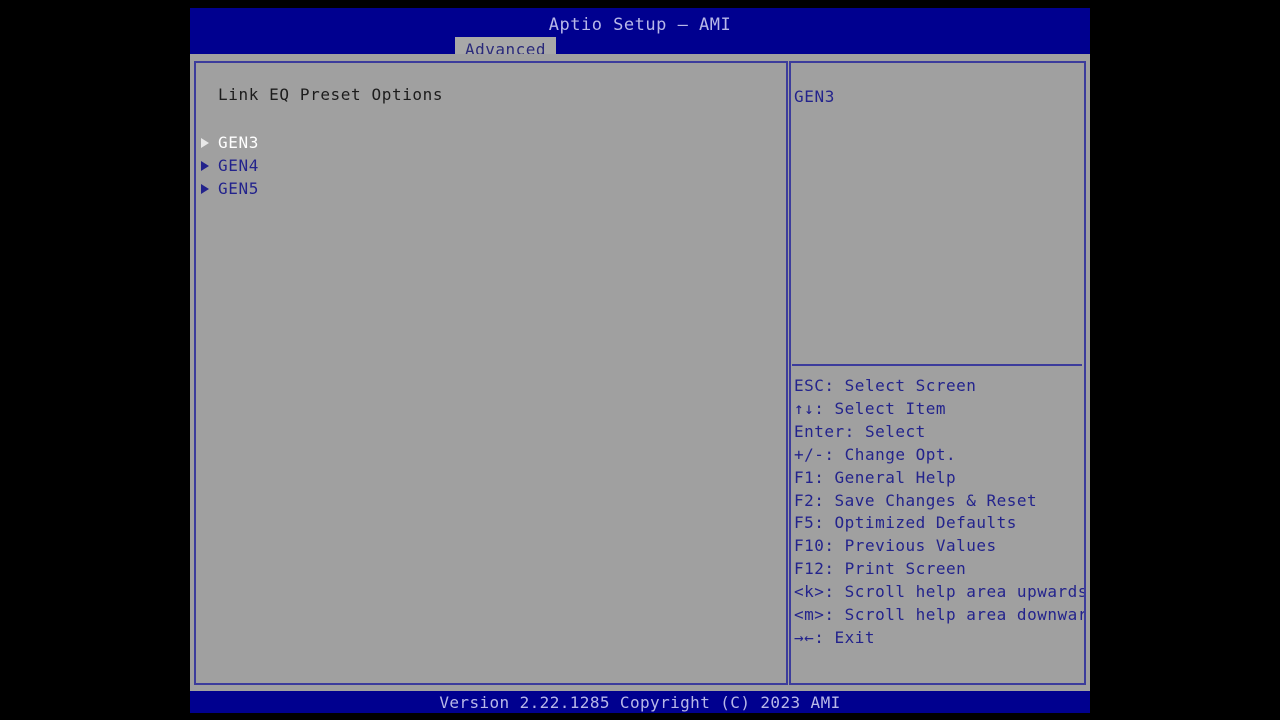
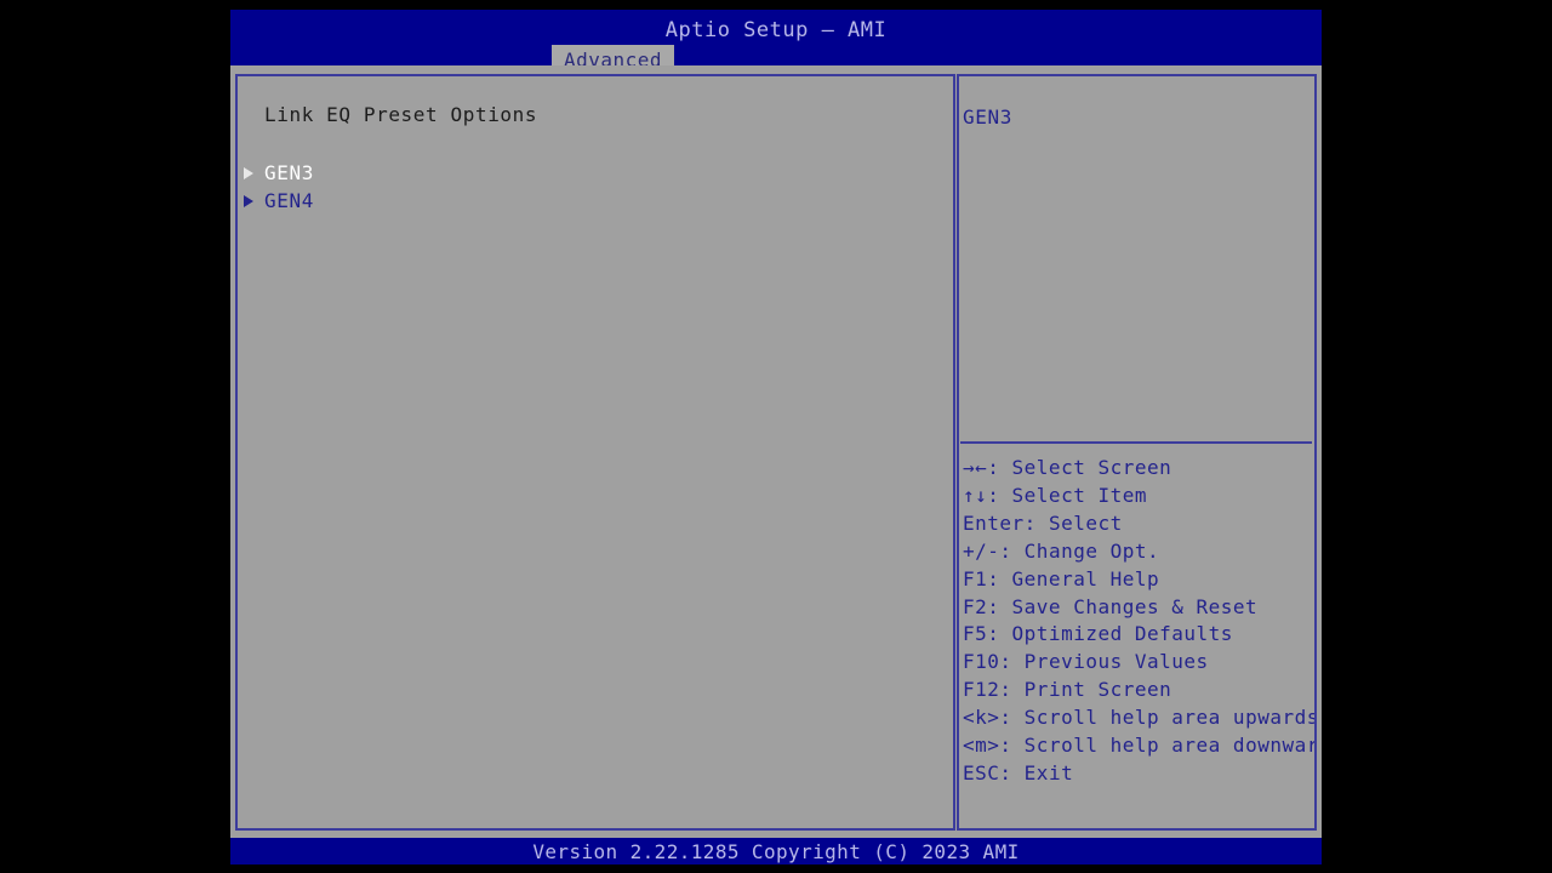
  Aptio Setup – AMI
  Advanced
  Link EQ Preset Options
  GEN3
  GEN4
- GEN5
  GEN3
- ESC: Select Screen
+ →←: Select Screen
  ↑↓: Select Item
  Enter: Select
  +/-: Change Opt.
  F1: General Help
  F2: Save Changes & Reset
  F5: Optimized Defaults
  F10: Previous Values
  F12: Print Screen
  <k>: Scroll help area upwards
  <m>: Scroll help area downwar
- →←: Exit
+ ESC: Exit
  Version 2.22.1285 Copyright (C) 2023 AMI
